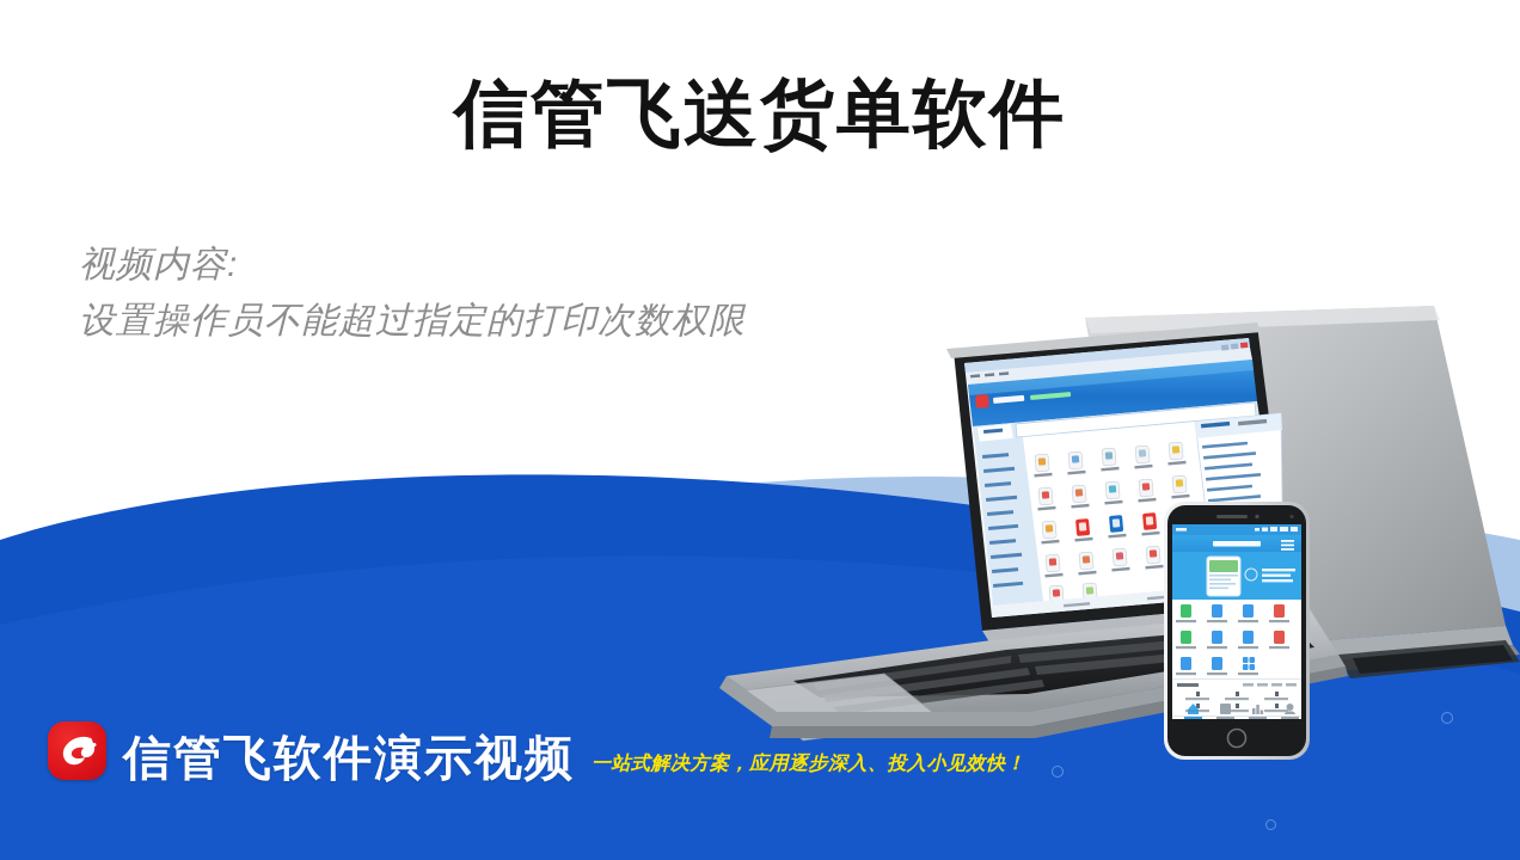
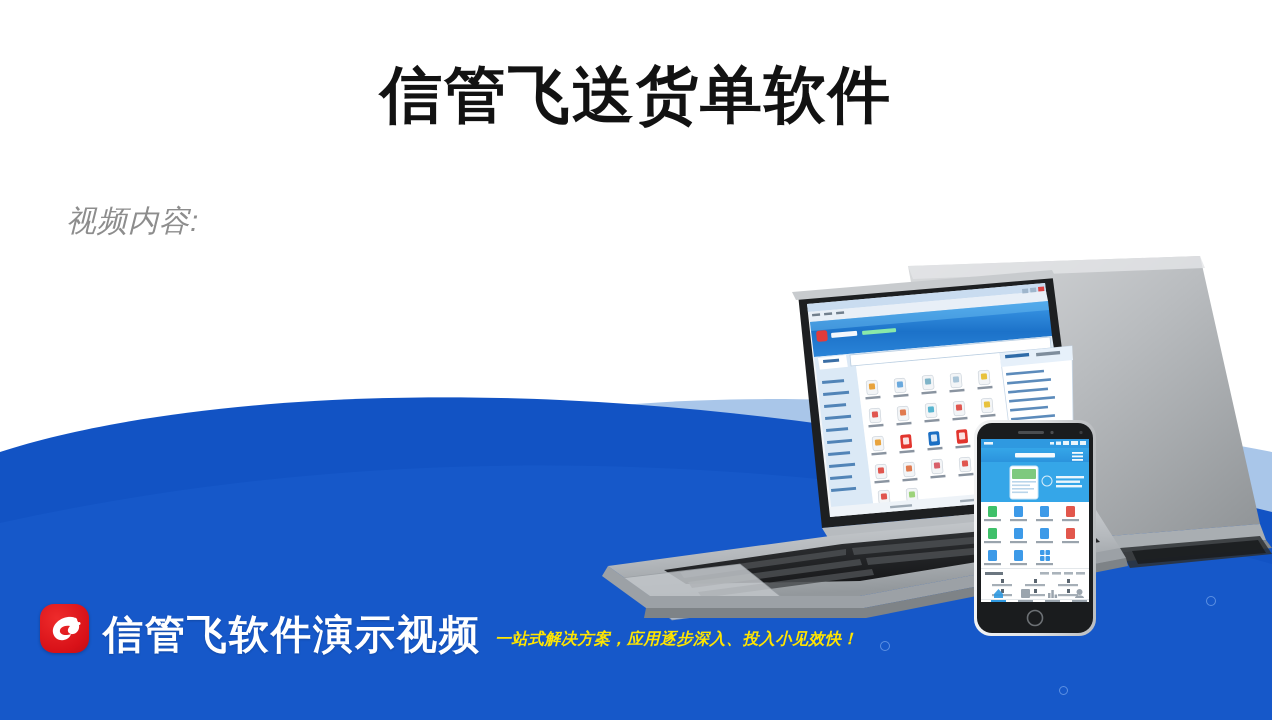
  信管飞送货单软件
  视频内容:
- 设置操作员不能超过指定的打印次数权限
  信管飞软件演示视频
  一站式解决方案，应用逐步深入、投入小见效快！
